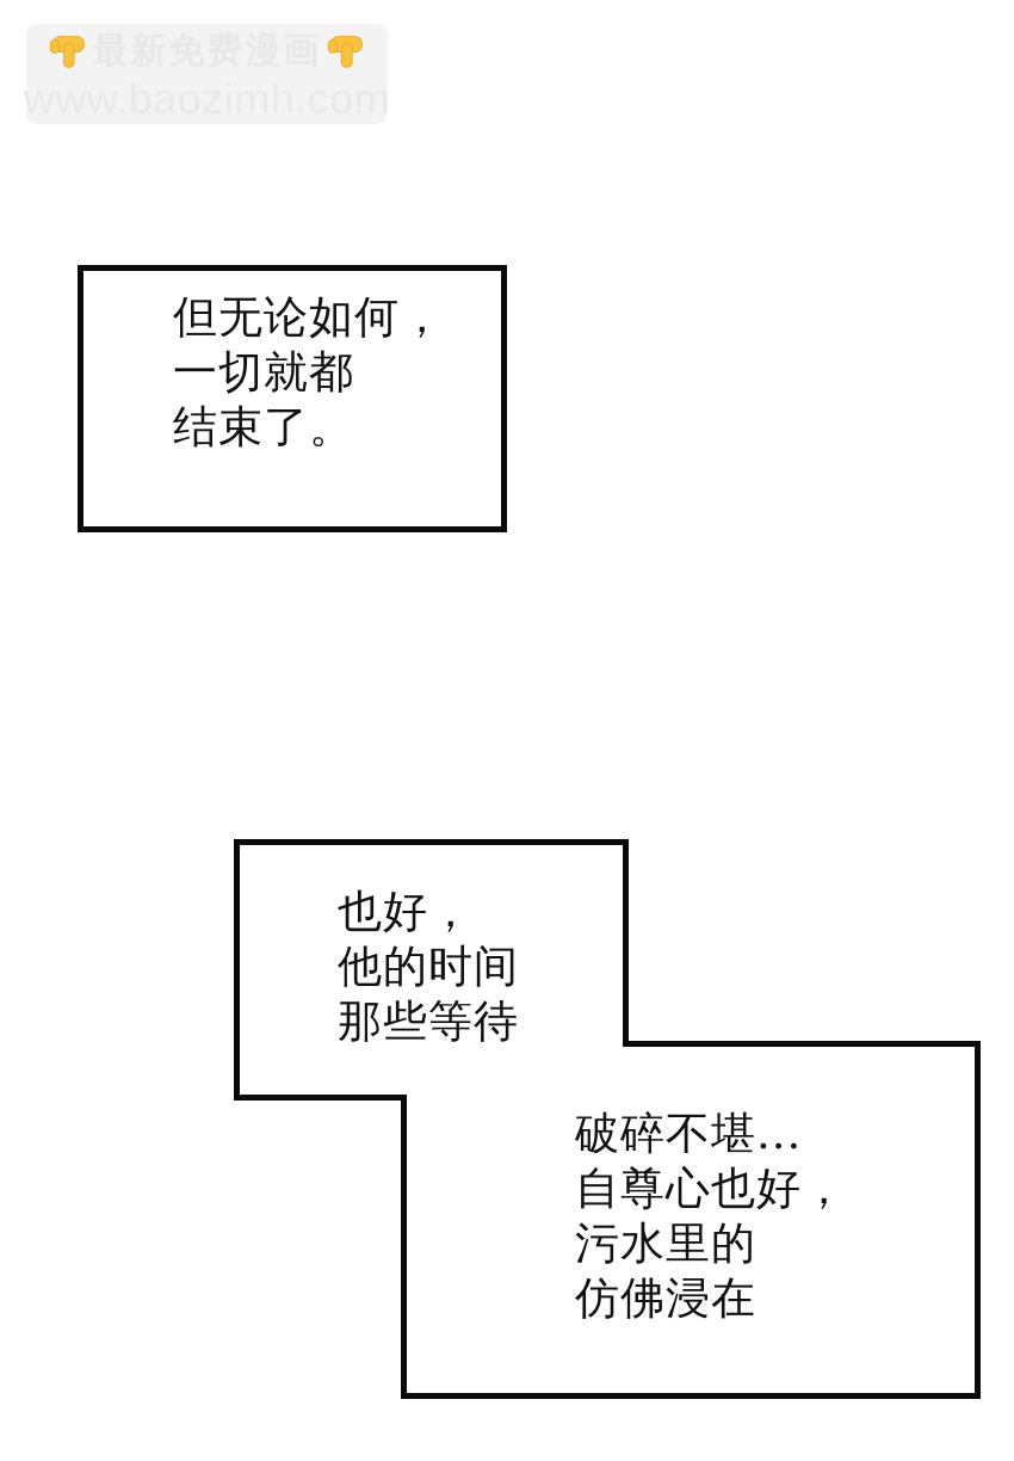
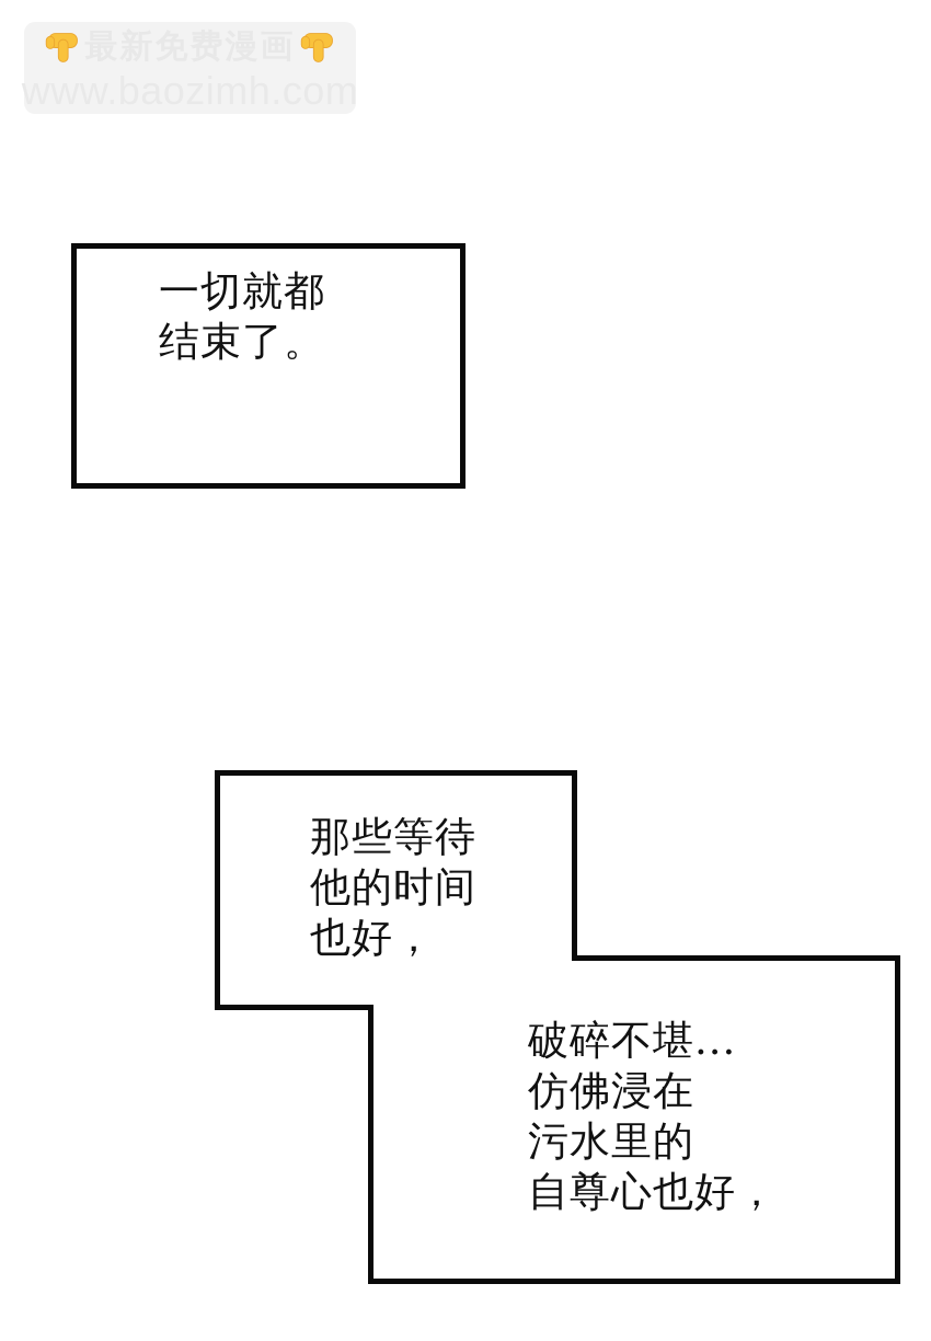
- 但无论如何，
  一切就都
  结束了。
- 也好，
+ 那些等待
  他的时间
- 那些等待
+ 也好，
  破碎不堪...
- 自尊心也好，
+ 仿佛浸在
  污水里的
- 仿佛浸在
+ 自尊心也好，
